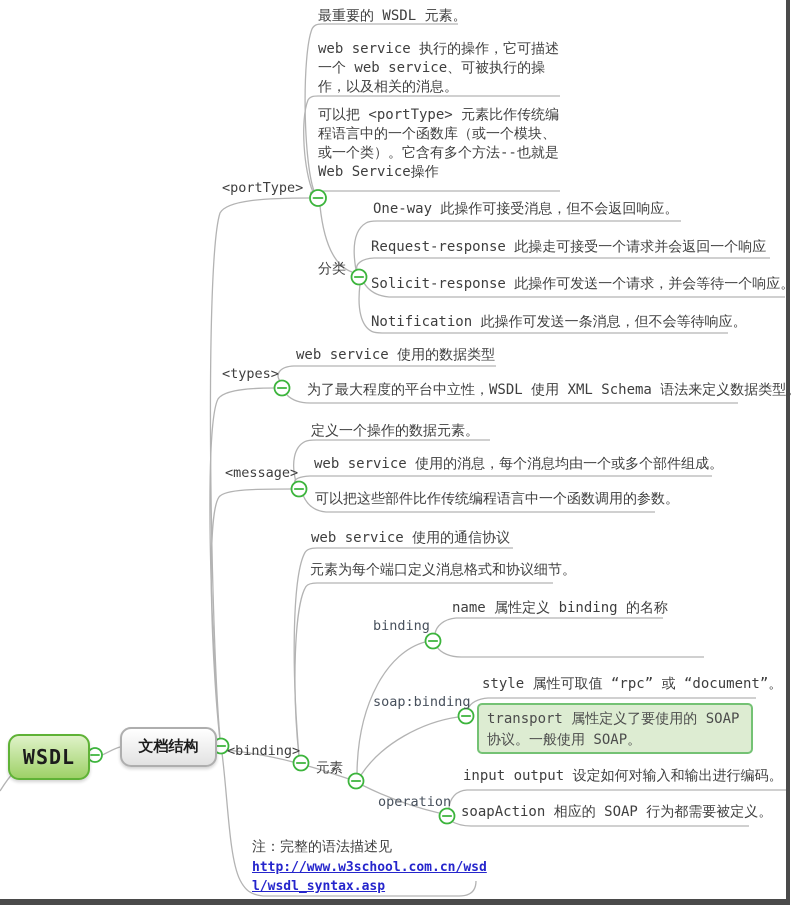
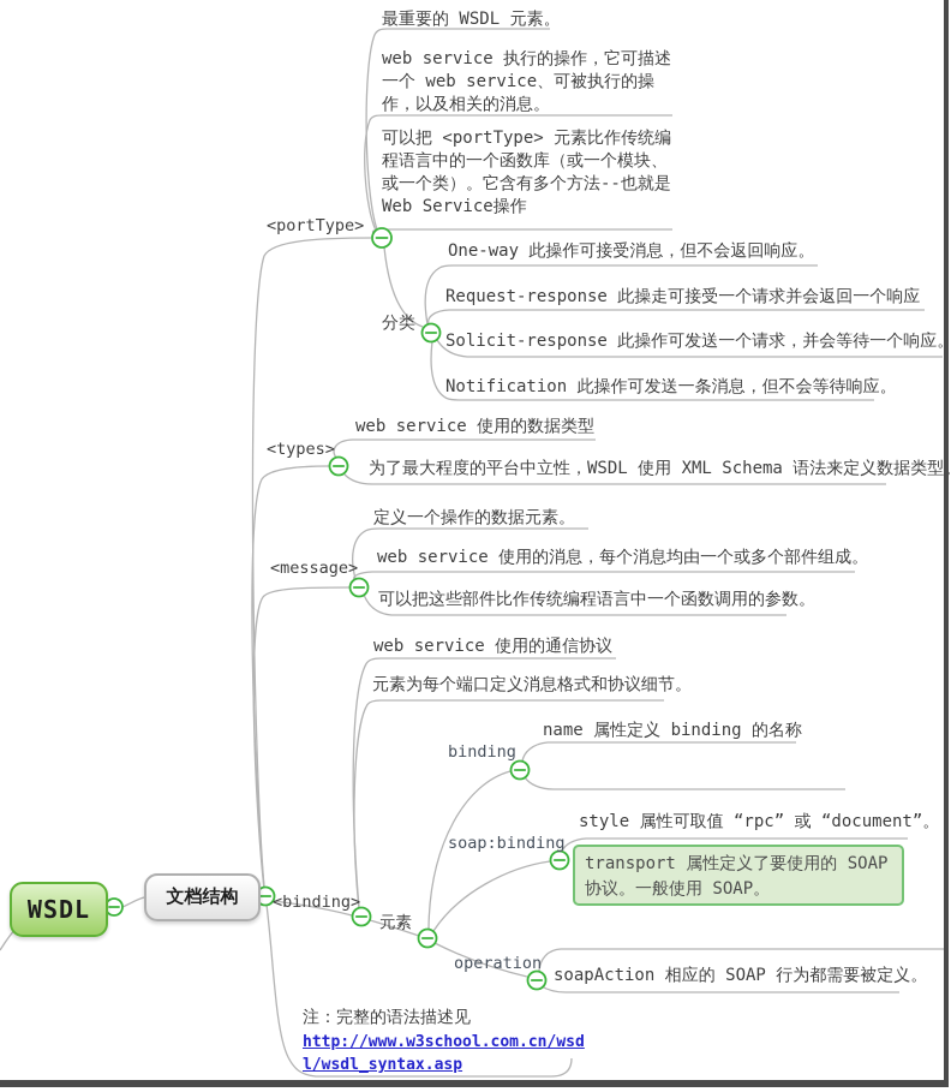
  WSDL
  文档结构
  <portType>
  最重要的 WSDL 元素。
  web service 执行的操作，它可描述一个 web service、可被执行的操作，以及相关的消息。
  可以把 <portType> 元素比作传统编程语言中的一个函数库（或一个模块、或一个类）。它含有多个方法--也就是Web Service操作
  分类
  One-way 此操作可接受消息，但不会返回响应。
  Request-response 此操走可接受一个请求并会返回一个响应
  Solicit-response 此操作可发送一个请求，并会等待一个响应
  Notification 此操作可发送一条消息，但不会等待响应。
  <types>
  web service 使用的数据类型
  为了最大程度的平台中立性，WSDL 使用 XML Schema 语法来定义数据类型
  <message>
  定义一个操作的数据元素。
  web service 使用的消息，每个消息均由一个或多个部件组成。
  可以把这些部件比作传统编程语言中一个函数调用的参数。
  <binding>
  web service 使用的通信协议
  元素为每个端口定义消息格式和协议细节。
  元素
  binding
  name 属性定义 binding 的名称
  soap:binding
  style 属性可取值 “rpc” 或 “document”。
  transport 属性定义了要使用的 SOAP 协议。一般使用 SOAP。
  operation
- input output 设定如何对输入和输出进行编码。
  soapAction 相应的 SOAP 行为都需要被定义。
  注：完整的语法描述见
  http://www.w3school.com.cn/wsdl/wsdl_syntax.asp
